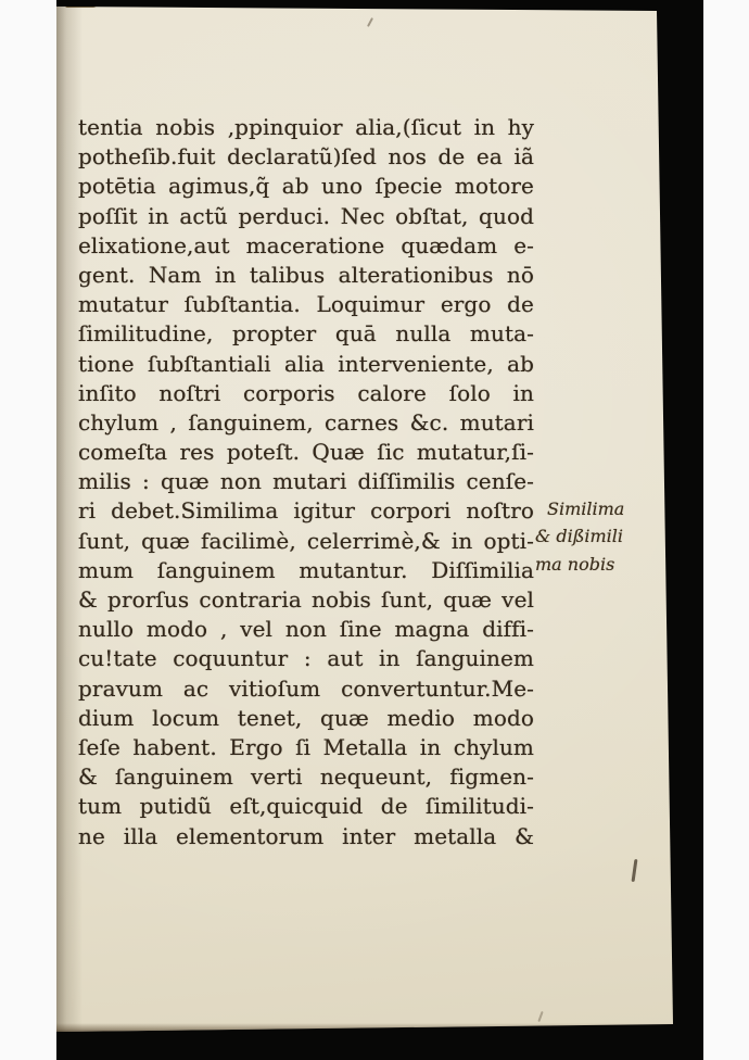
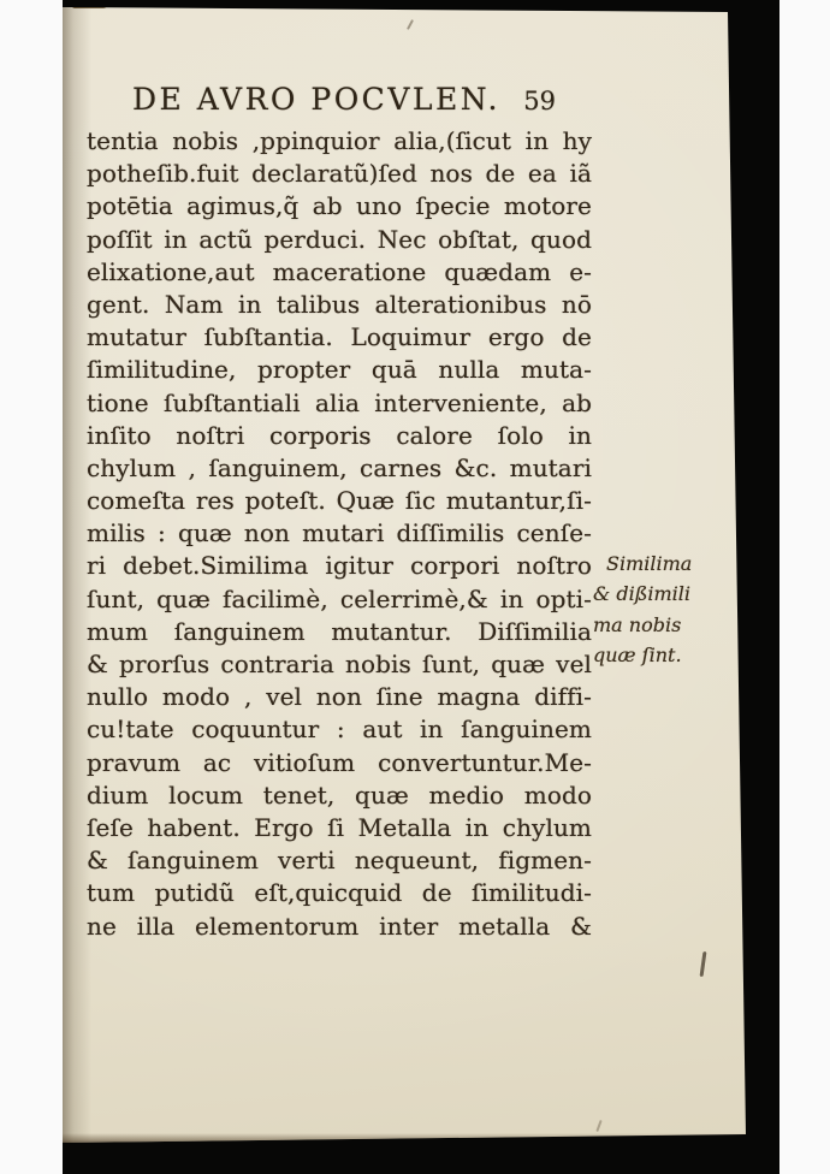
+ DE AVRO POCVLEN.
+ 59
  tentia nobis ,ppinquior alia,(ſicut in hy
  potheſib.fuit declaratũ)ſed nos de ea iã
  potētia agimus,q̃ ab uno ſpecie motore
  poſſit in actũ perduci. Nec obſtat, quod
  elixatione,aut maceratione quædam e-
  gent. Nam in talibus alterationibus nō
  mutatur ſubſtantia. Loquimur ergo de
  ſimilitudine, propter quā nulla muta-
  tione ſubſtantiali alia interveniente, ab
  inſito noſtri corporis calore ſolo in
  chylum , ſanguinem, carnes &c. mutari
- comeſta res poteſt. Quæ ſic mutatur,ſi-
+ comeſta res poteſt. Quæ ſic mutantur,ſi-
  milis : quæ non mutari diſſimilis cenſe-
  ri debet.Similima igitur corpori noſtro
  ſunt, quæ facilimè, celerrimè,& in opti-
  mum ſanguinem mutantur. Diſſimilia
  & prorſus contraria nobis ſunt, quæ vel
  nullo modo , vel non ſine magna diffi-
  cu!tate coquuntur : aut in ſanguinem
  pravum ac vitioſum convertuntur.Me-
  dium locum tenet, quæ medio modo
  ſeſe habent. Ergo ſi Metalla in chylum
  & ſanguinem verti nequeunt, figmen-
  tum putidũ eſt,quicquid de ſimilitudi-
  ne illa elementorum inter metalla &
  Similima
  & dißimili
  ma nobis
+ quæ ſint.
